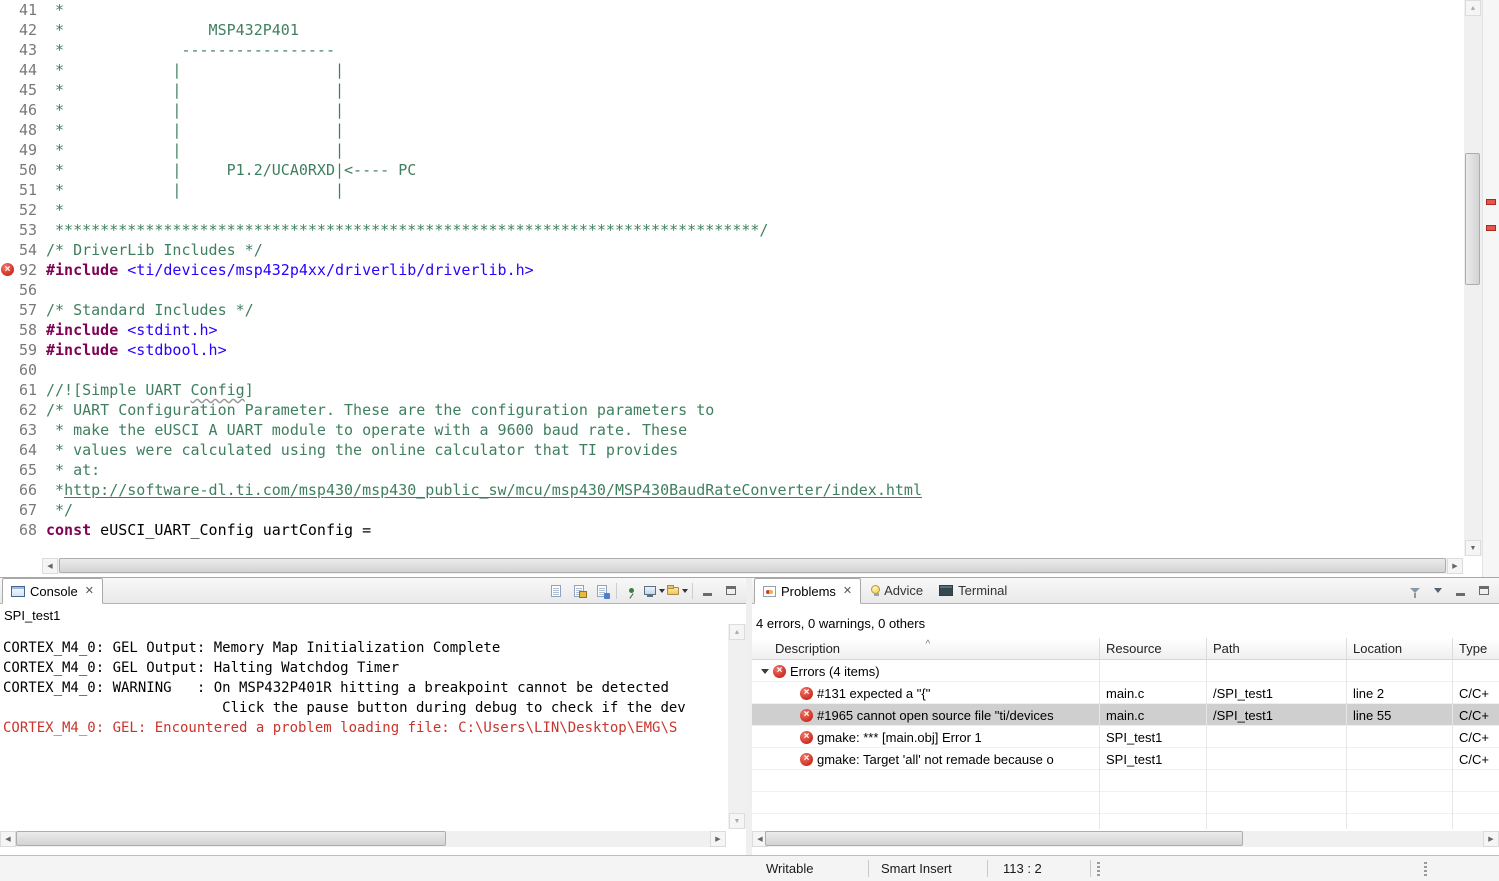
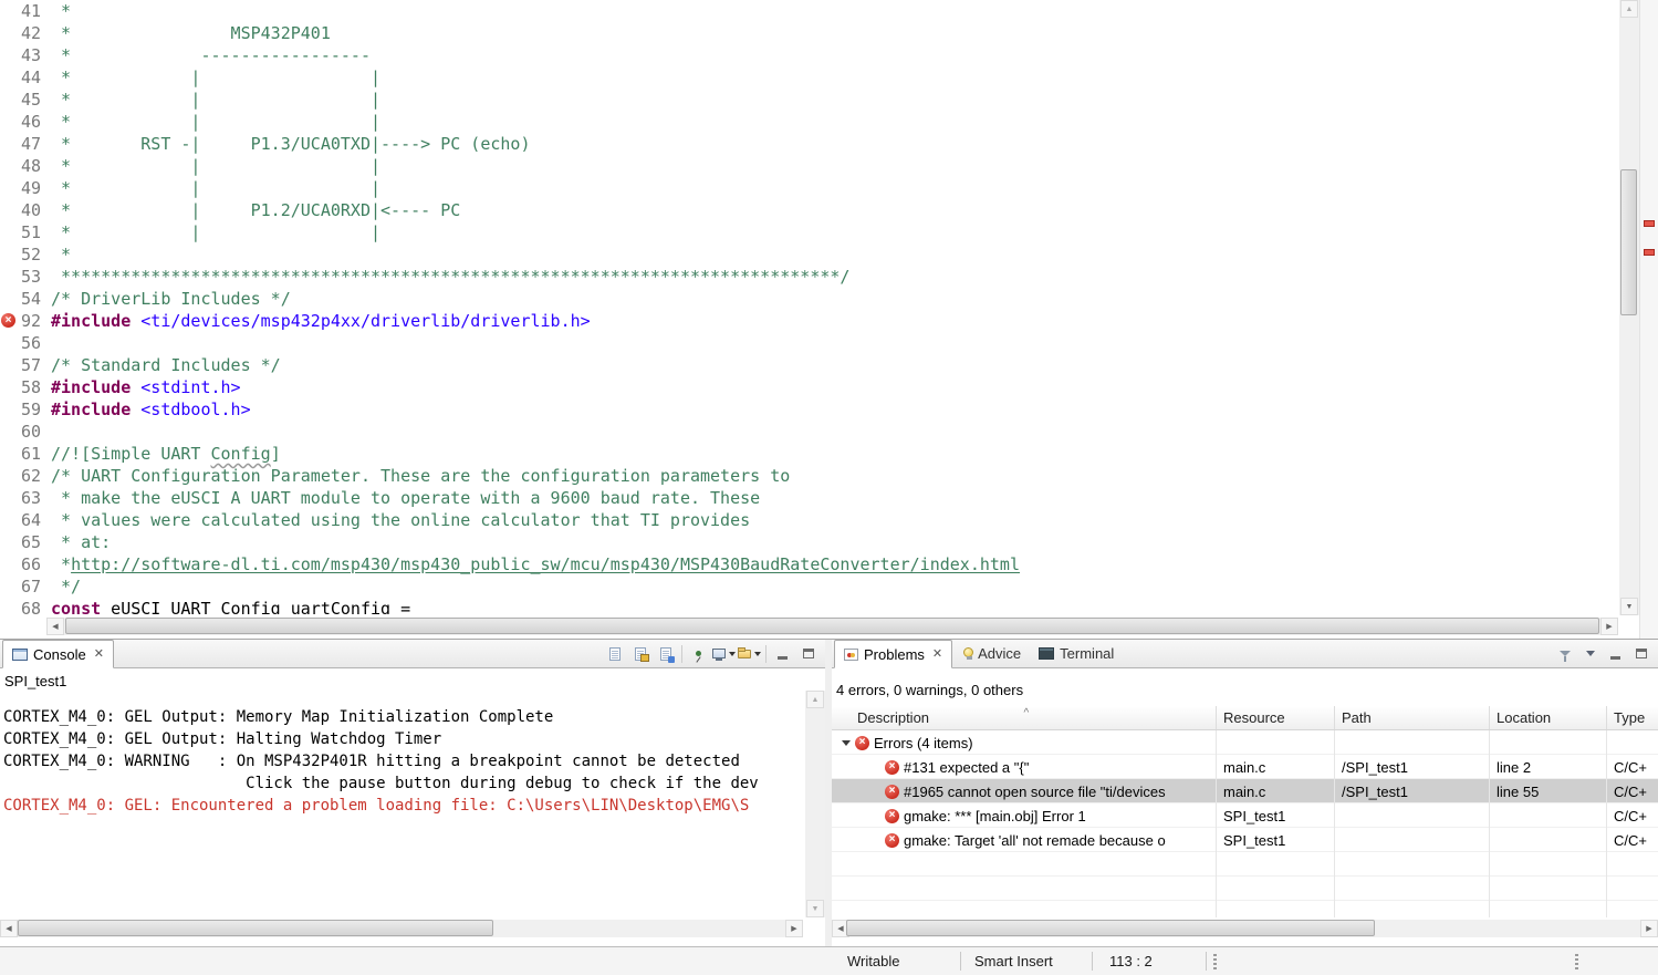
  41
  *
  42
  * MSP432P401
  43
  * -----------------
  44
  * | |
  45
  * | |
  46
  * | |
+ 47
+ * RST -| P1.3/UCA0TXD|----> PC (echo)
  48
  * | |
  49
  * | |
- 50
+ 40
  * | P1.2/UCA0RXD|<---- PC
  51
  * | |
  52
  *
  53
  ******************************************************************************/
  54
  /* DriverLib Includes */
  92
  #include <ti/devices/msp432p4xx/driverlib/driverlib.h>
  56
  57
  /* Standard Includes */
  58
  #include <stdint.h>
  59
  #include <stdbool.h>
  60
  61
  //![Simple UART Config]
  62
  /* UART Configuration Parameter. These are the configuration parameters to
  63
  * make the eUSCI A UART module to operate with a 9600 baud rate. These
  64
  * values were calculated using the online calculator that TI provides
  65
  * at:
  66
  *http://software-dl.ti.com/msp430/msp430_public_sw/mcu/msp430/MSP430BaudRateConverter/index.html
  67
  */
  68
  const eUSCI_UART_Config uartConfig =
  Console
  ✕
  SPI_test1
  CORTEX_M4_0: GEL Output: Memory Map Initialization Complete
  CORTEX_M4_0: GEL Output: Halting Watchdog Timer
  CORTEX_M4_0: WARNING : On MSP432P401R hitting a breakpoint cannot be detected
  Click the pause button during debug to check if the dev
  CORTEX_M4_0: GEL: Encountered a problem loading file: C:\Users\LIN\Desktop\EMG\S
  Problems
  ✕
  Advice
  Terminal
  4 errors, 0 warnings, 0 others
  Description
  ^
  Resource
  Path
  Location
  Type
  Errors (4 items)
  #131 expected a "{"
  main.c
  /SPI_test1
  line 2
  C/C+
  #1965 cannot open source file "ti/devices
  main.c
  /SPI_test1
  line 55
  C/C+
  gmake: *** [main.obj] Error 1
  SPI_test1
  C/C+
  gmake: Target 'all' not remade because o
  SPI_test1
  C/C+
  Writable
  Smart Insert
  113 : 2
